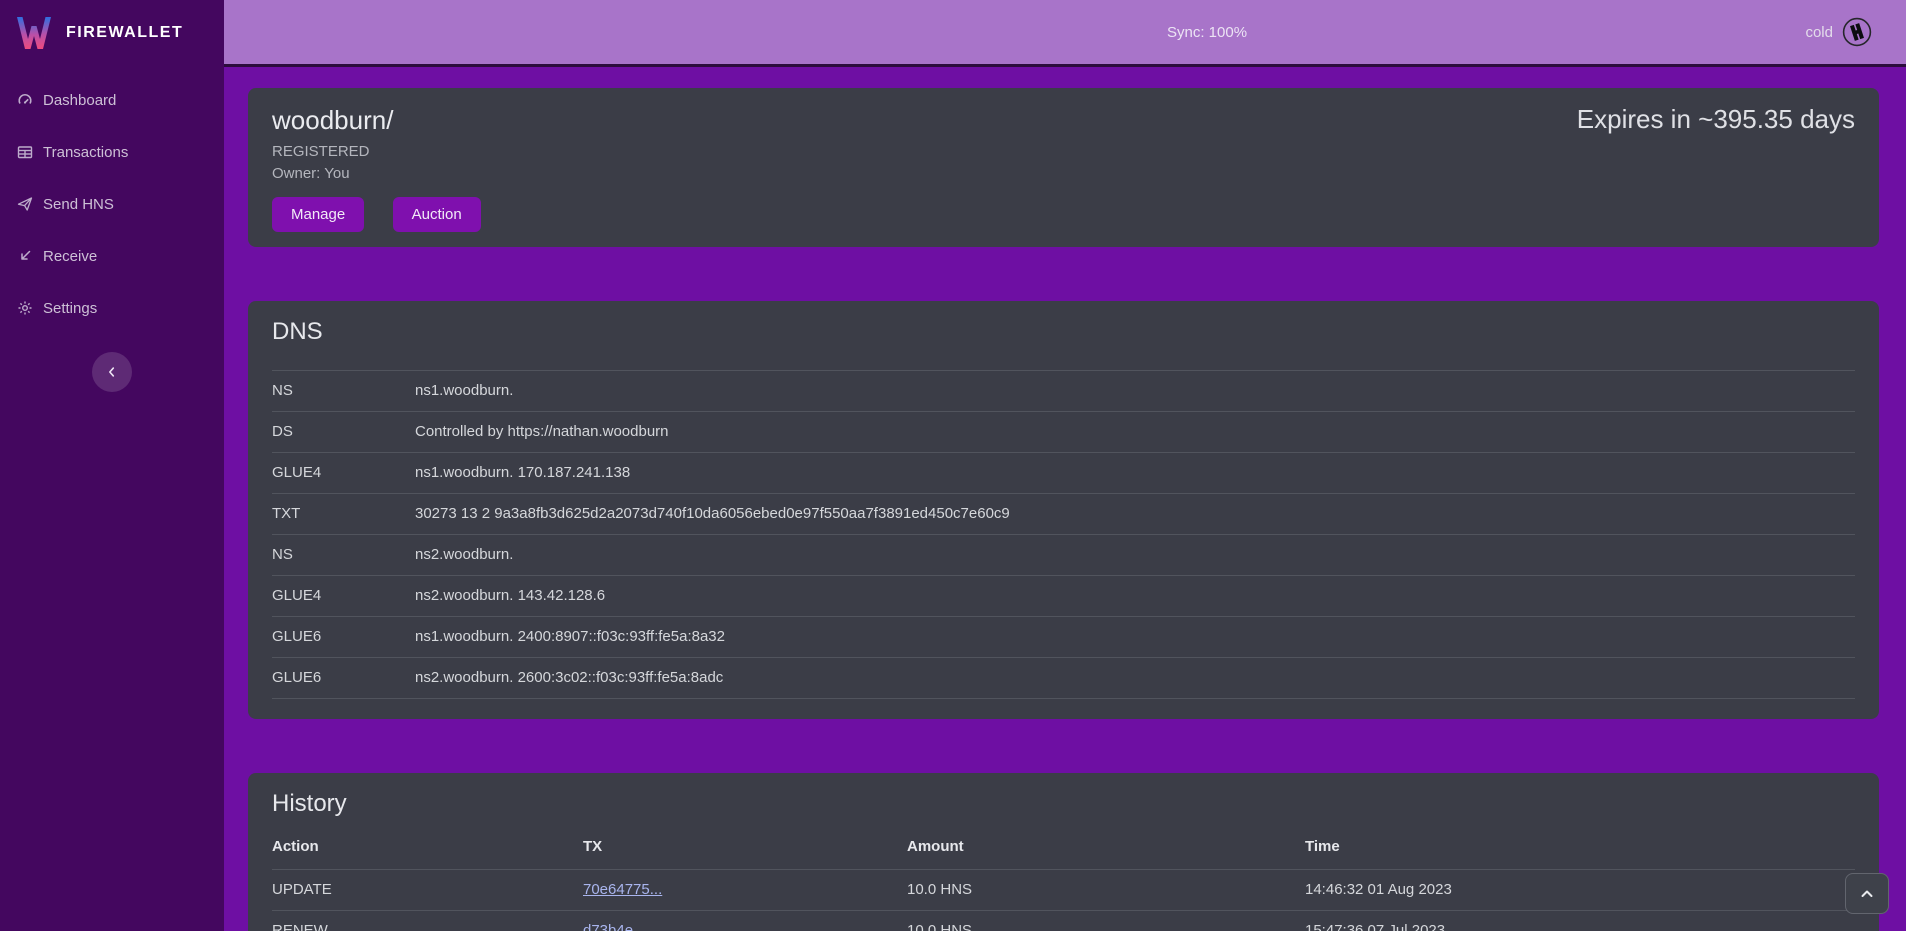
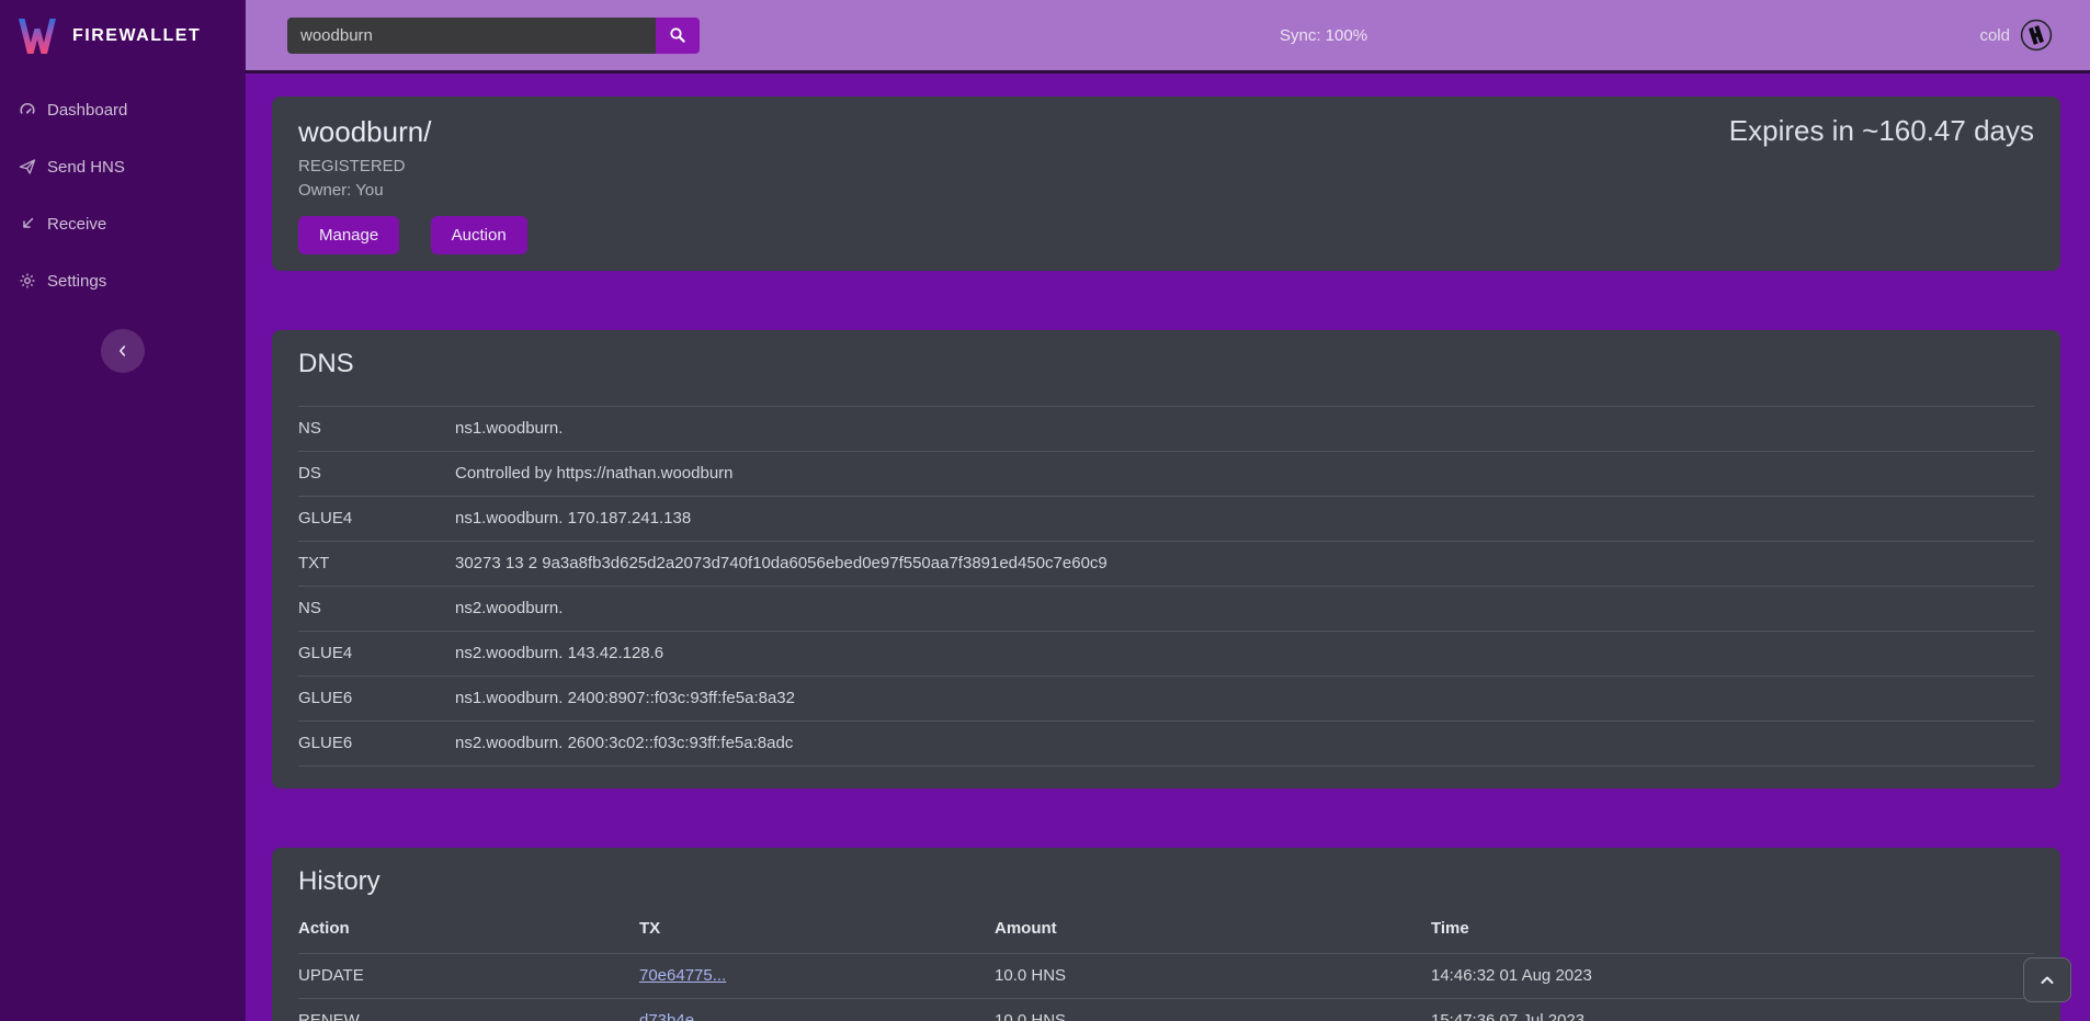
  FIREWALLET
  Dashboard
- Transactions
  Send HNS
  Receive
  Settings
+ woodburn
  Sync: 100%
  cold
  woodburn/
  REGISTERED
  Owner: You
  Manage Auction
- Expires in ~395.35 days
+ Expires in ~160.47 days
  DNS
  NS
  ns1.woodburn.
  DS
  Controlled by https://nathan.woodburn
  GLUE4
  ns1.woodburn. 170.187.241.138
  TXT
  30273 13 2 9a3a8fb3d625d2a2073d740f10da6056ebed0e97f550aa7f3891ed450c7e60c9
  NS
  ns2.woodburn.
  GLUE4
  ns2.woodburn. 143.42.128.6
  GLUE6
  ns1.woodburn. 2400:8907::f03c:93ff:fe5a:8a32
  GLUE6
  ns2.woodburn. 2600:3c02::f03c:93ff:fe5a:8adc
  History
  Action
  TX
  Amount
  Time
  UPDATE
  70e64775...
  10.0 HNS
  14:46:32 01 Aug 2023
